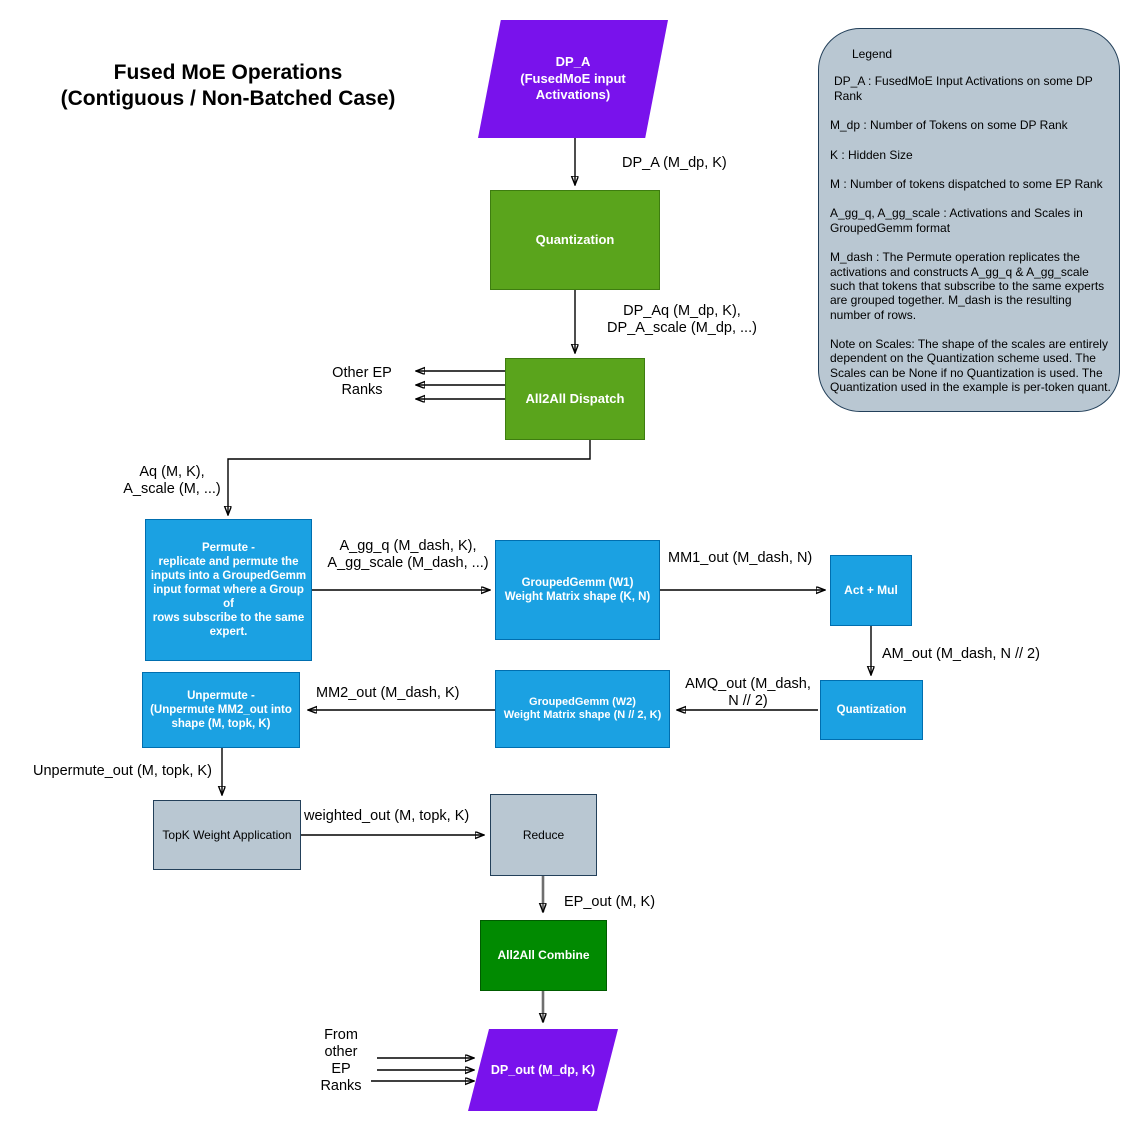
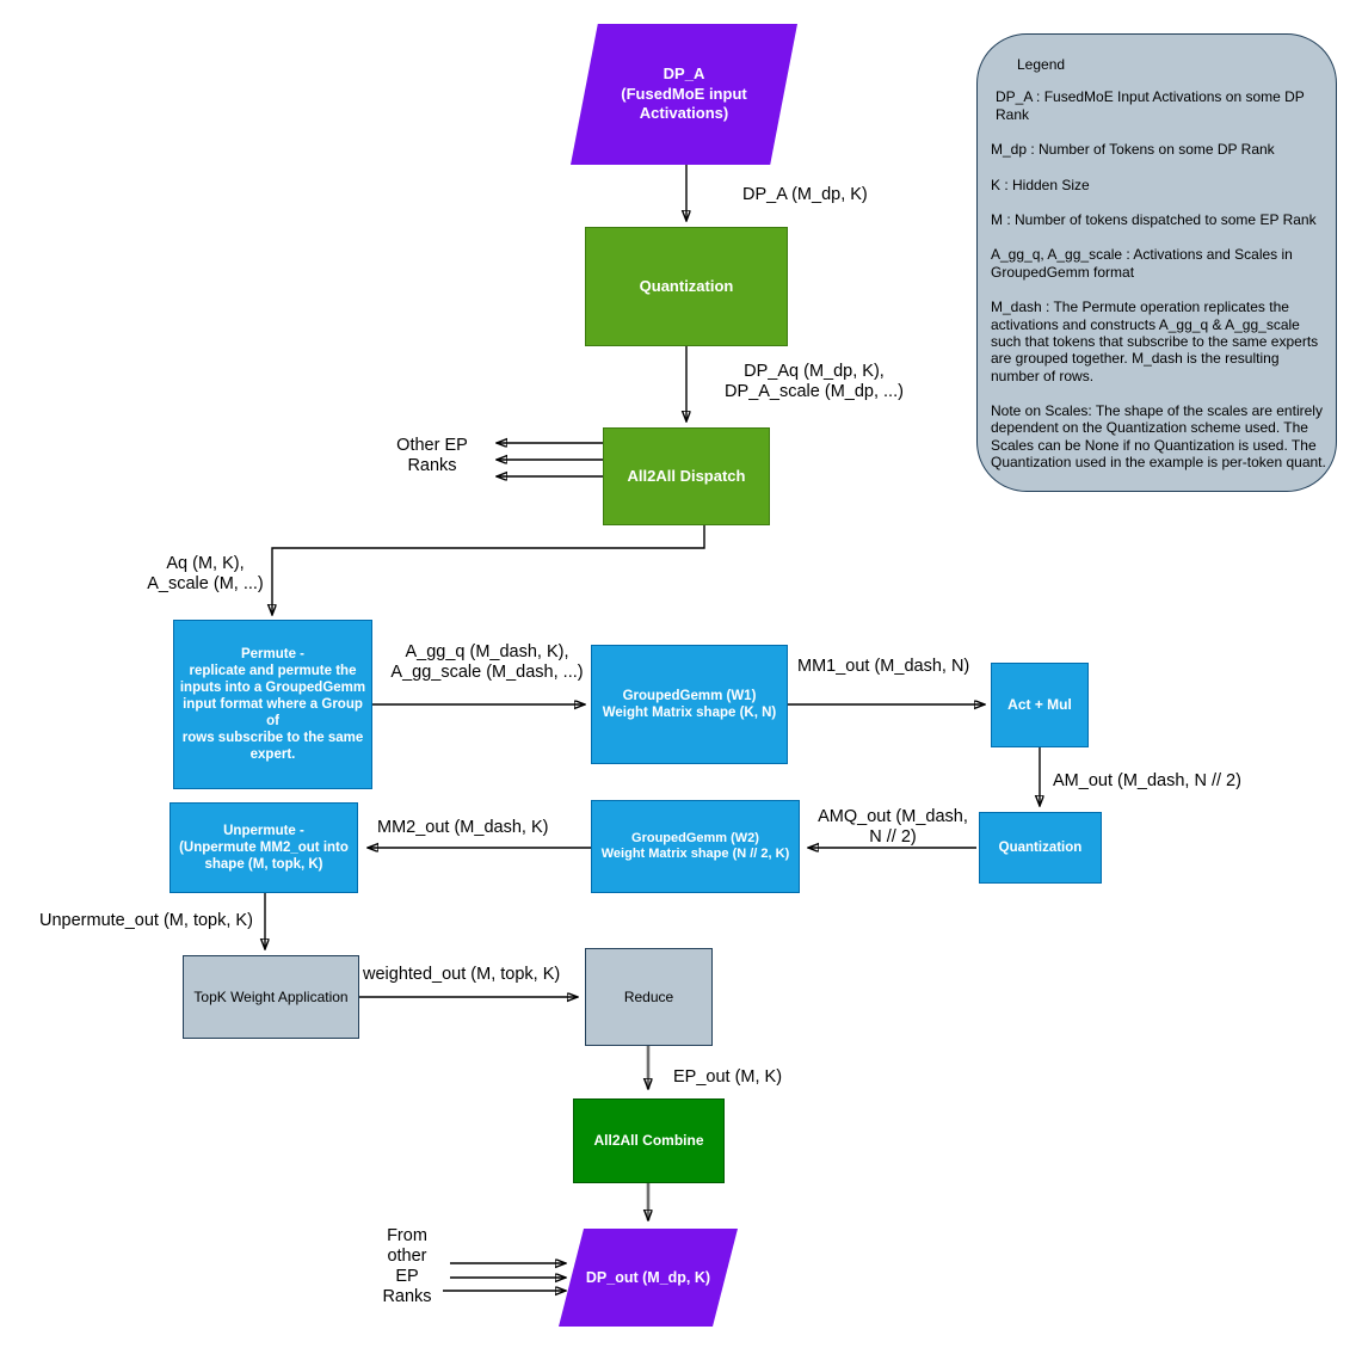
- Fused MoE Operations
- (Contiguous / Non-Batched Case)
  DP_A
  (FusedMoE input
  Activations)
  Quantization
  All2All Dispatch
  Permute -
  replicate and permute the
  inputs into a GroupedGemm
  input format where a Group of
  rows subscribe to the same
  expert.
  GroupedGemm (W1)
  Weight Matrix shape (K, N)
  Act + Mul
  Quantization
  GroupedGemm (W2)
  Weight Matrix shape (N // 2, K)
  Unpermute -
  (Unpermute MM2_out into
  shape (M, topk, K)
  TopK Weight Application
  Reduce
  All2All Combine
  DP_out (M_dp, K)
  DP_A (M_dp, K)
  DP_Aq (M_dp, K),
  DP_A_scale (M_dp, ...)
  Other EP
  Ranks
  Aq (M, K),
  A_scale (M, ...)
  A_gg_q (M_dash, K),
  A_gg_scale (M_dash, ...)
  MM1_out (M_dash, N)
  AM_out (M_dash, N // 2)
  AMQ_out (M_dash,
  N // 2)
  MM2_out (M_dash, K)
  Unpermute_out (M, topk, K)
  weighted_out (M, topk, K)
  EP_out (M, K)
  From
  other
  EP
  Ranks
  Legend
  DP_A : FusedMoE Input Activations on some DP Rank
  M_dp : Number of Tokens on some DP Rank
  K : Hidden Size
  M : Number of tokens dispatched to some EP Rank
  A_gg_q, A_gg_scale : Activations and Scales in GroupedGemm format
  M_dash : The Permute operation replicates the activations and constructs A_gg_q & A_gg_scale such that tokens that subscribe to the same experts are grouped together. M_dash is the resulting number of rows.
  Note on Scales: The shape of the scales are entirely dependent on the Quantization scheme used. The Scales can be None if no Quantization is used. The Quantization used in the example is per-token quant.
